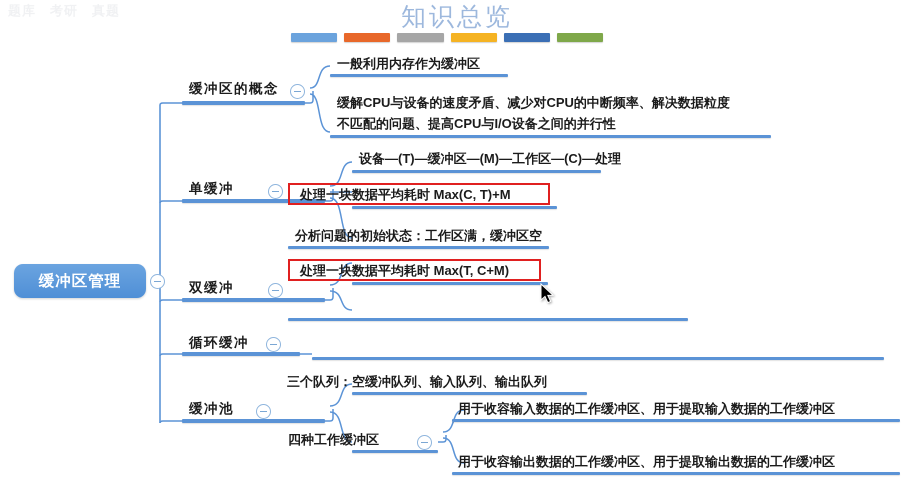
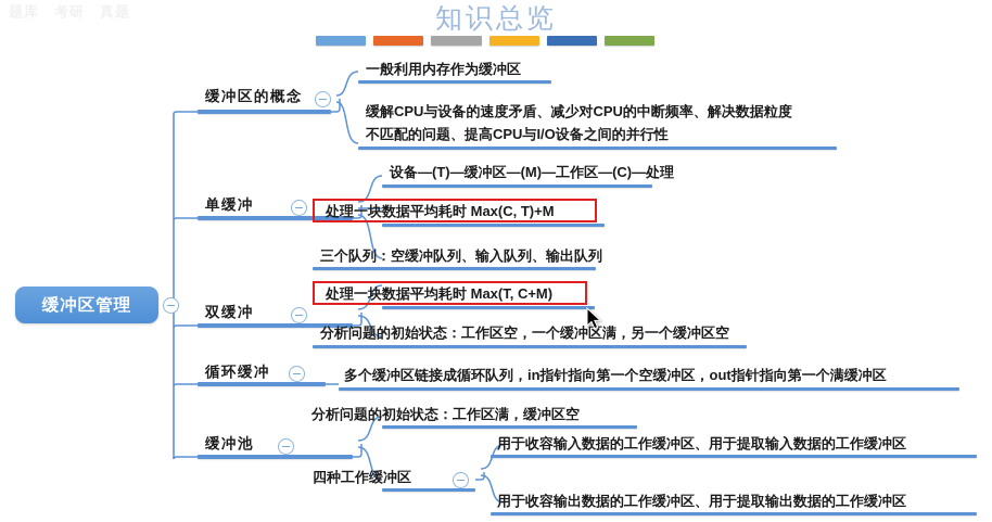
  知识总览
  缓冲区管理
  缓冲区的概念
  一般利用内存作为缓冲区
  缓解CPU与设备的速度矛盾、减少对CPU的中断频率、解决数据粒度
  不匹配的问题、提高CPU与I/O设备之间的并行性
  单缓冲
  设备—(T)—缓冲区—(M)—工作区—(C)—处理
  处理一块数据平均耗时 Max(C, T)+M
- 分析问题的初始状态：工作区满，缓冲区空
+ 三个队列：空缓冲队列、输入队列、输出队列
  双缓冲
  处理一块数据平均耗时 Max(T, C+M)
+ 分析问题的初始状态：工作区空，一个缓冲区满，另一个缓冲区空
  循环缓冲
+ 多个缓冲区链接成循环队列，in指针指向第一个空缓冲区，out指针指向第一个满缓冲区
  缓冲池
- 三个队列：空缓冲队列、输入队列、输出队列
+ 分析问题的初始状态：工作区满，缓冲区空
  四种工作缓冲区
  用于收容输入数据的工作缓冲区、用于提取输入数据的工作缓冲区
  用于收容输出数据的工作缓冲区、用于提取输出数据的工作缓冲区
